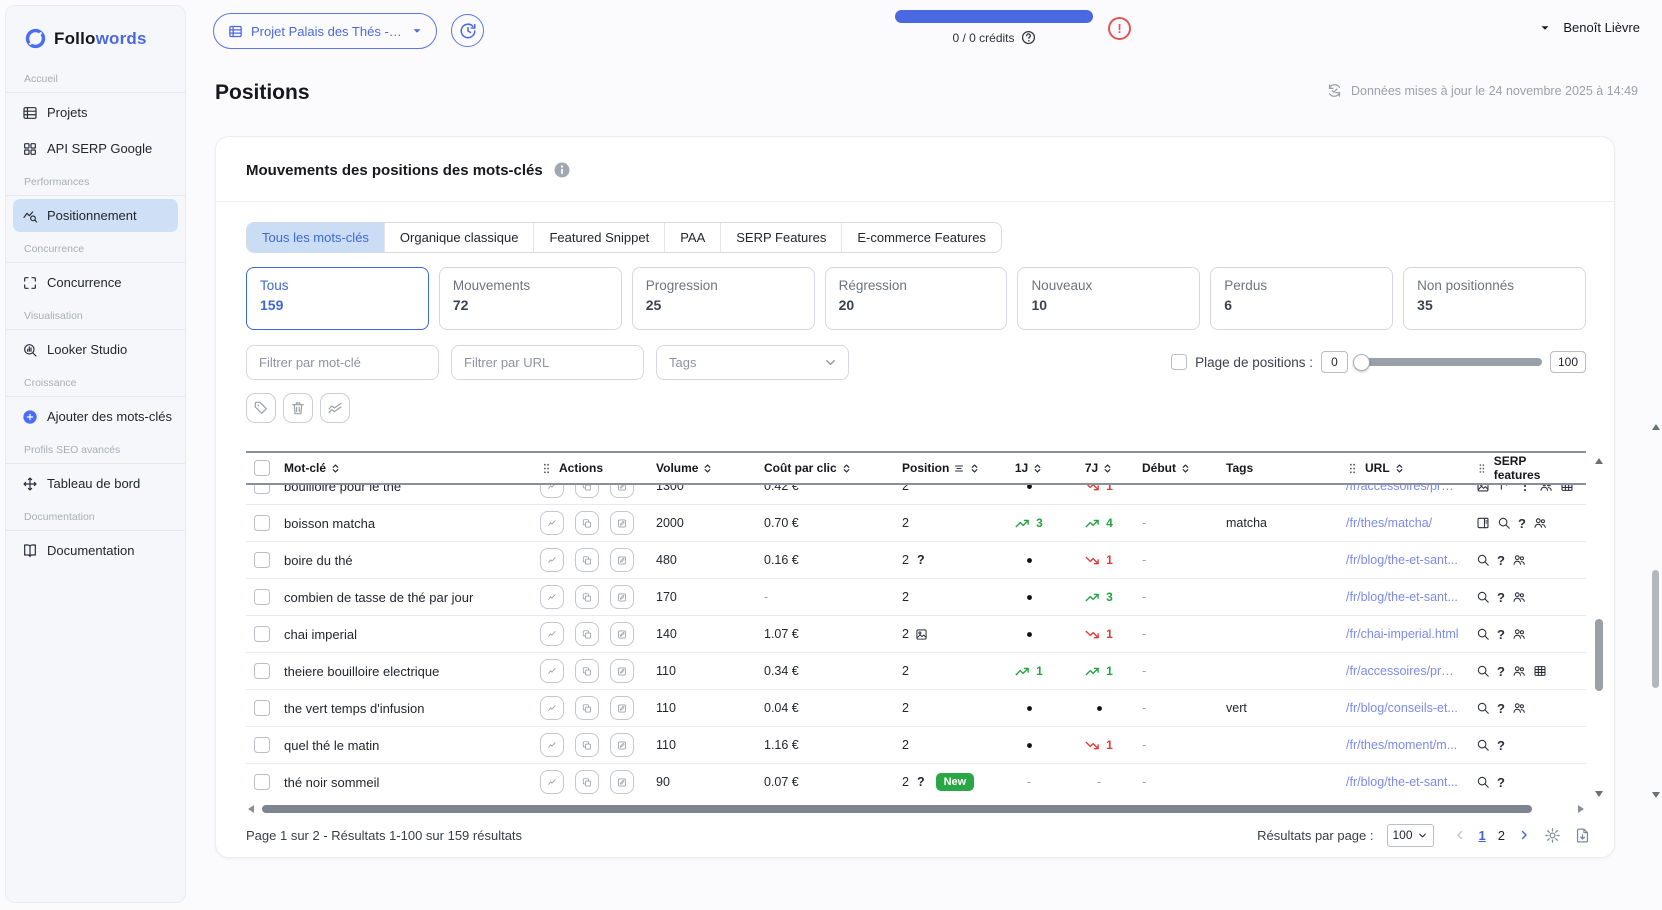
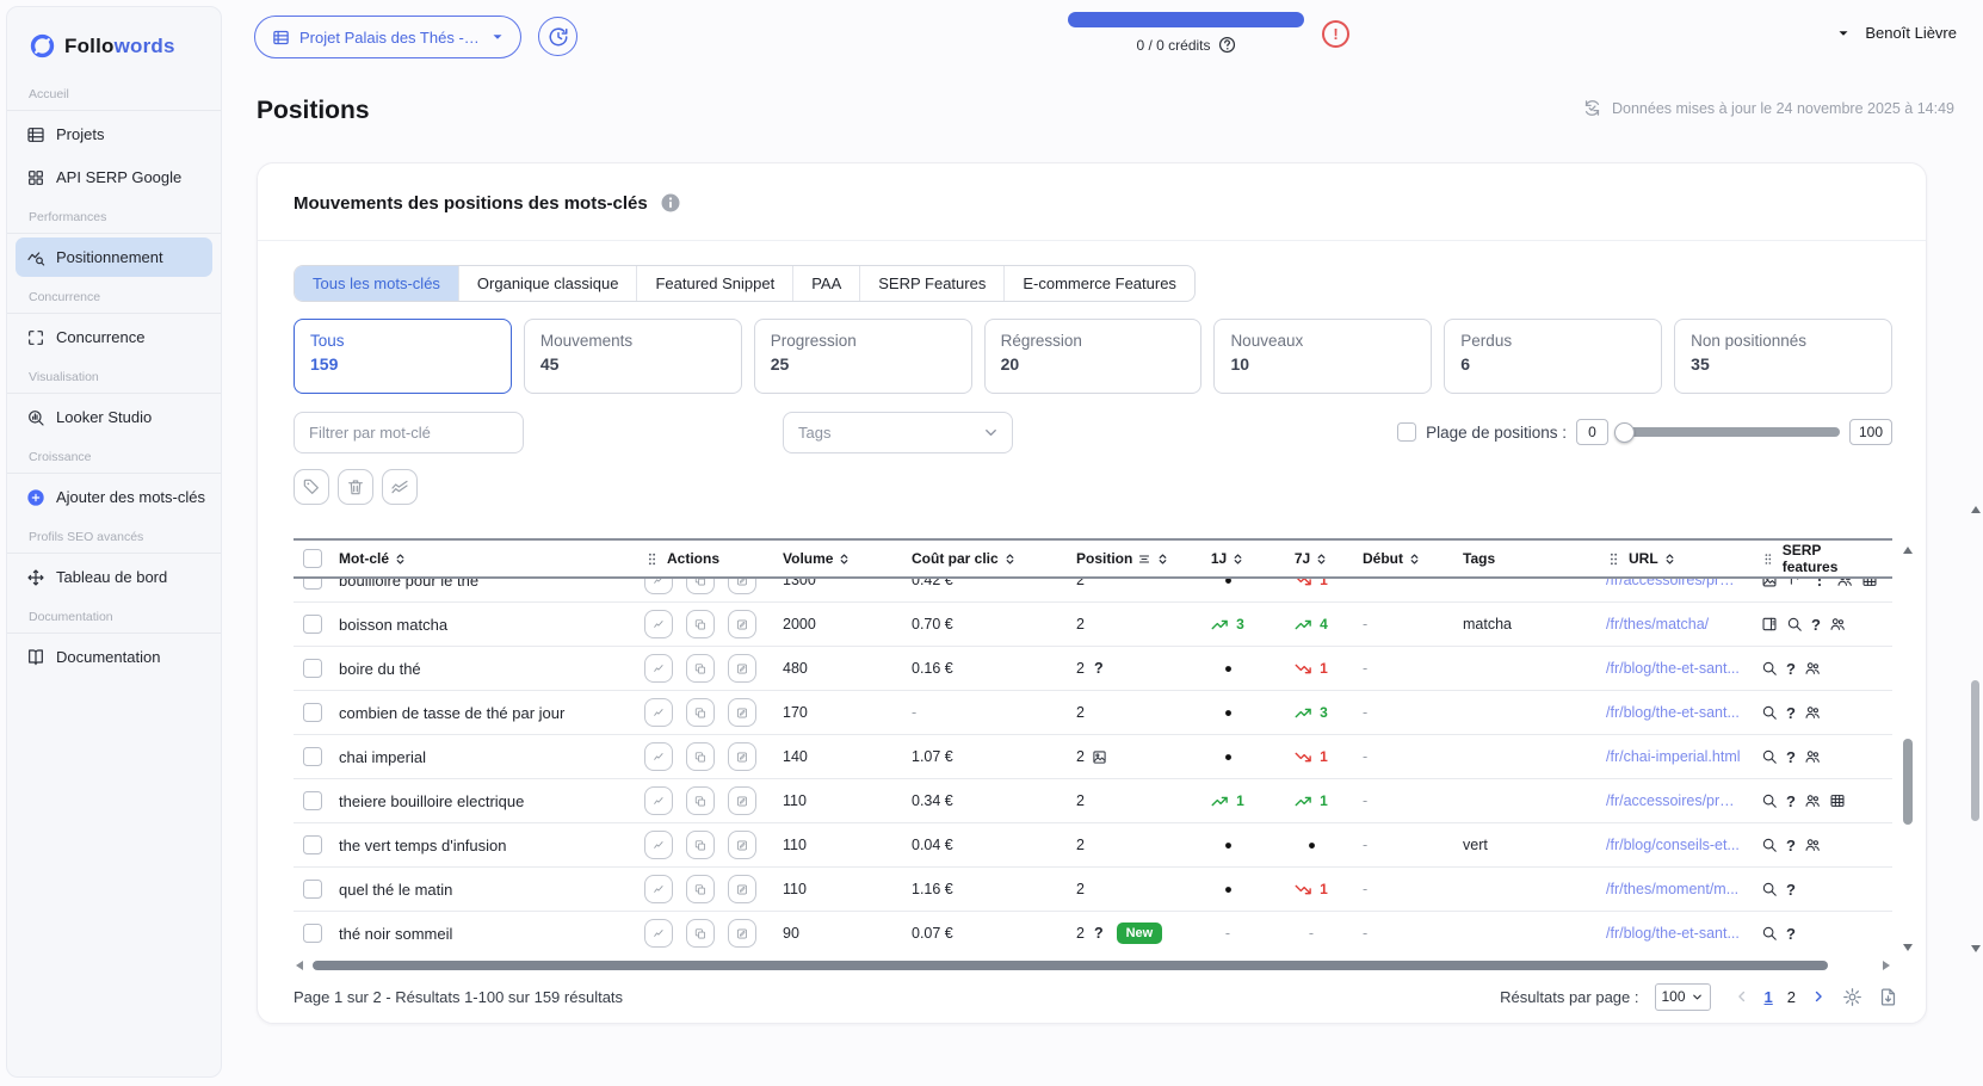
  Followords
  Accueil
  Projets
  API SERP Google
  Performances
  Positionnement
  Concurrence
  Concurrence
  Visualisation
  Looker Studio
  Croissance
  Ajouter des mots-clés
  Profils SEO avancés
  Tableau de bord
  Documentation
  Documentation
  Projet Palais des Thés - ...
  0 / 0 crédits
  !
  Benoît Lièvre
  Positions
  Données mises à jour le 24 novembre 2025 à 14:49
  Mouvements des positions des mots-clés
  Tous les mots-clés
  Organique classique
  Featured Snippet
  PAA
  SERP Features
  E-commerce Features
  Tous
  159
  Mouvements
- 72
+ 45
  Progression
  25
  Régression
  20
  Nouveaux
  10
  Perdus
  6
  Non positionnés
  35
  Filtrer par mot-clé
- Filtrer par URL
  Tags
  Plage de positions :
  0
  100
  Mot-clé
  Actions
  Volume
  Coût par clic
  Position
  1J
  7J
  Début
  Tags
  URL
  SERP features
  bouilloire pour le thé
  1300
  0.42 €
  2
  1
  /fr/accessoires/prep.
  boisson matcha
  2000
  0.70 €
  2
  3
  4
  -
  matcha
  /fr/thes/matcha/
  ?
  boire du thé
  480
  0.16 €
  2
  ?
  1
  -
  /fr/blog/the-et-sant...
  ?
  combien de tasse de thé par jour
  170
  -
  2
  3
  -
  /fr/blog/the-et-sant...
  ?
  chai imperial
  140
  1.07 €
  2
  1
  -
  /fr/chai-imperial.html
  ?
  theiere bouilloire electrique
  110
  0.34 €
  2
  1
  1
  -
  /fr/accessoires/prep.
  ?
  the vert temps d'infusion
  110
  0.04 €
  2
  -
  vert
  /fr/blog/conseils-et...
  ?
  quel thé le matin
  110
  1.16 €
  2
  1
  -
  /fr/thes/moment/m...
  ?
  thé noir sommeil
  90
  0.07 €
  2
  ?
  New
  -
  -
  -
  /fr/blog/the-et-sant...
  ?
  Page 1 sur 2 - Résultats 1-100 sur 159 résultats
  Résultats par page :
  100
  1
  2
